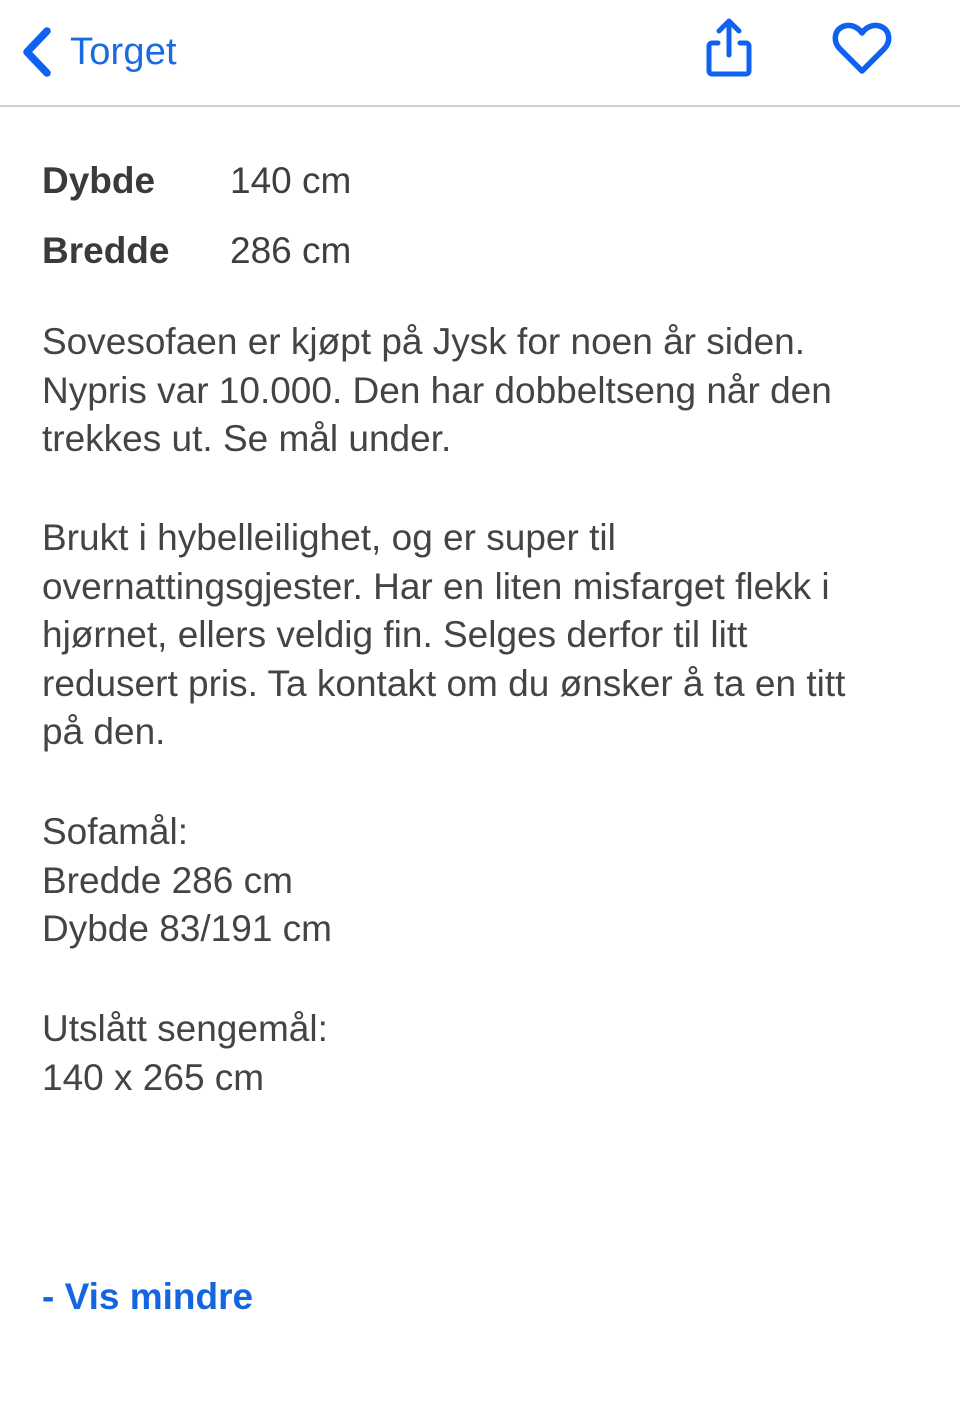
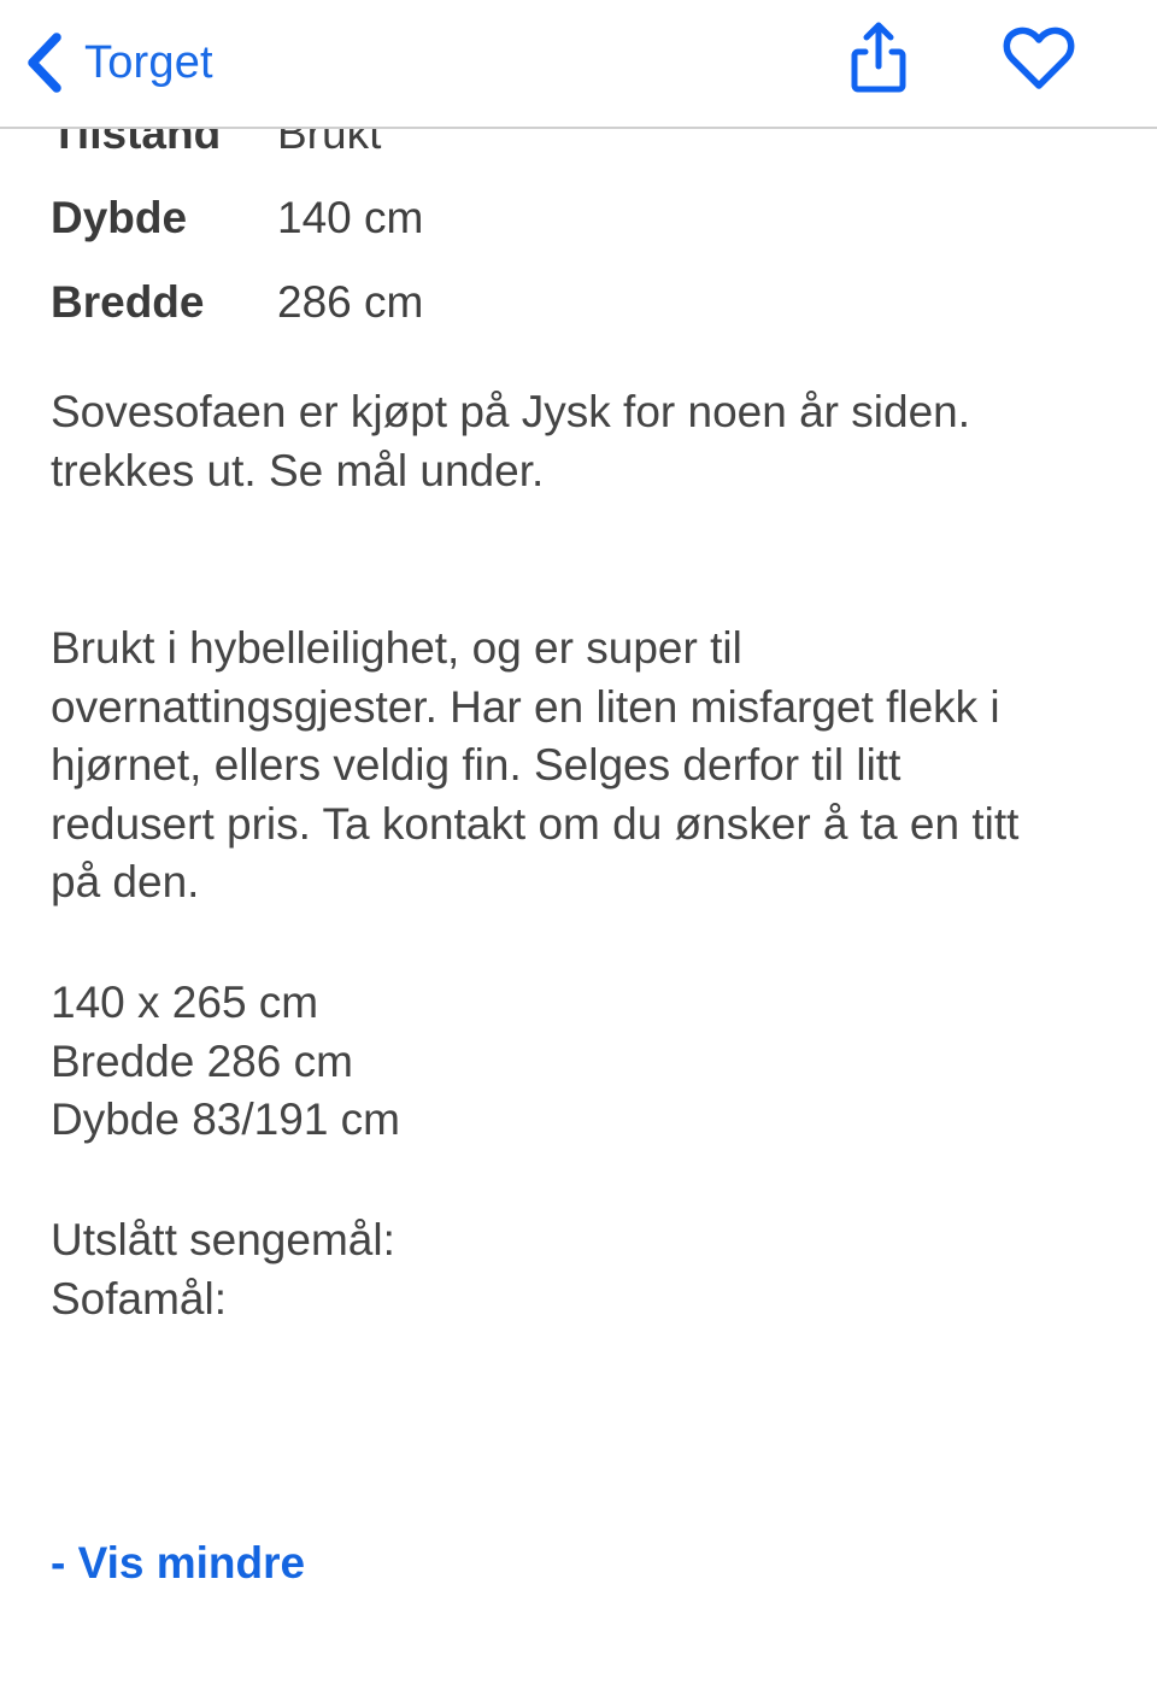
+ Tilstand
+ Brukt
  Dybde
  140 cm
  Bredde
  286 cm
  Sovesofaen er kjøpt på Jysk for noen år siden.
- Nypris var 10.000. Den har dobbeltseng når den
  trekkes ut. Se mål under.
  Brukt i hybelleilighet, og er super til
  overnattingsgjester. Har en liten misfarget flekk i
  hjørnet, ellers veldig fin. Selges derfor til litt
  redusert pris. Ta kontakt om du ønsker å ta en titt
  på den.
- Sofamål:
+ 140 x 265 cm
  Bredde 286 cm
  Dybde 83/191 cm
  Utslått sengemål:
- 140 x 265 cm
+ Sofamål:
  - Vis mindre
  Torget
